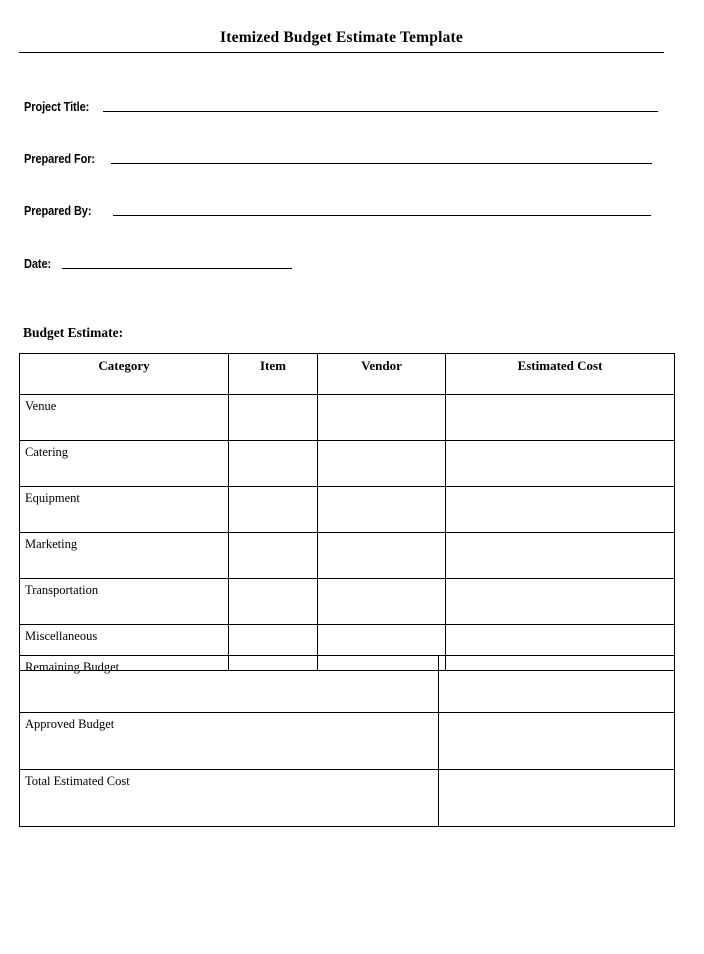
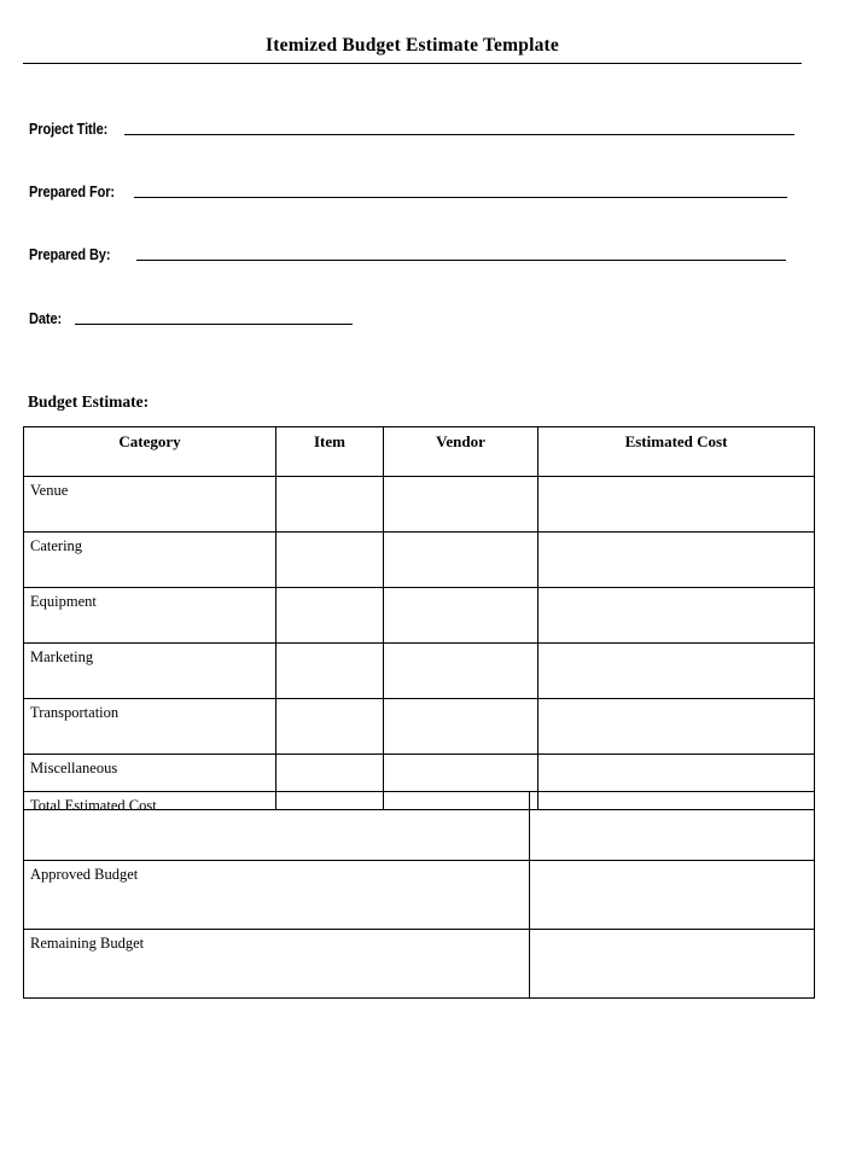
  Itemized Budget Estimate Template
  Project Title:
  Prepared For:
  Prepared By:
  Date:
  Budget Estimate:
  Category	Item	Vendor	Estimated Cost
  Venue
  Catering
  Equipment
  Marketing
  Transportation
  Miscellaneous
- Remaining Budget
+ Total Estimated Cost
  Approved Budget
- Total Estimated Cost
+ Remaining Budget
